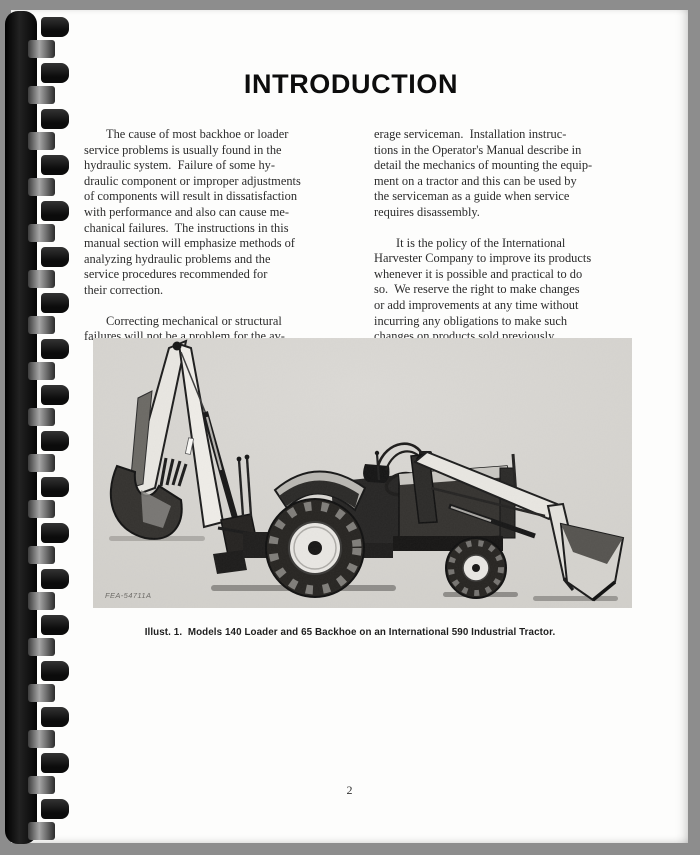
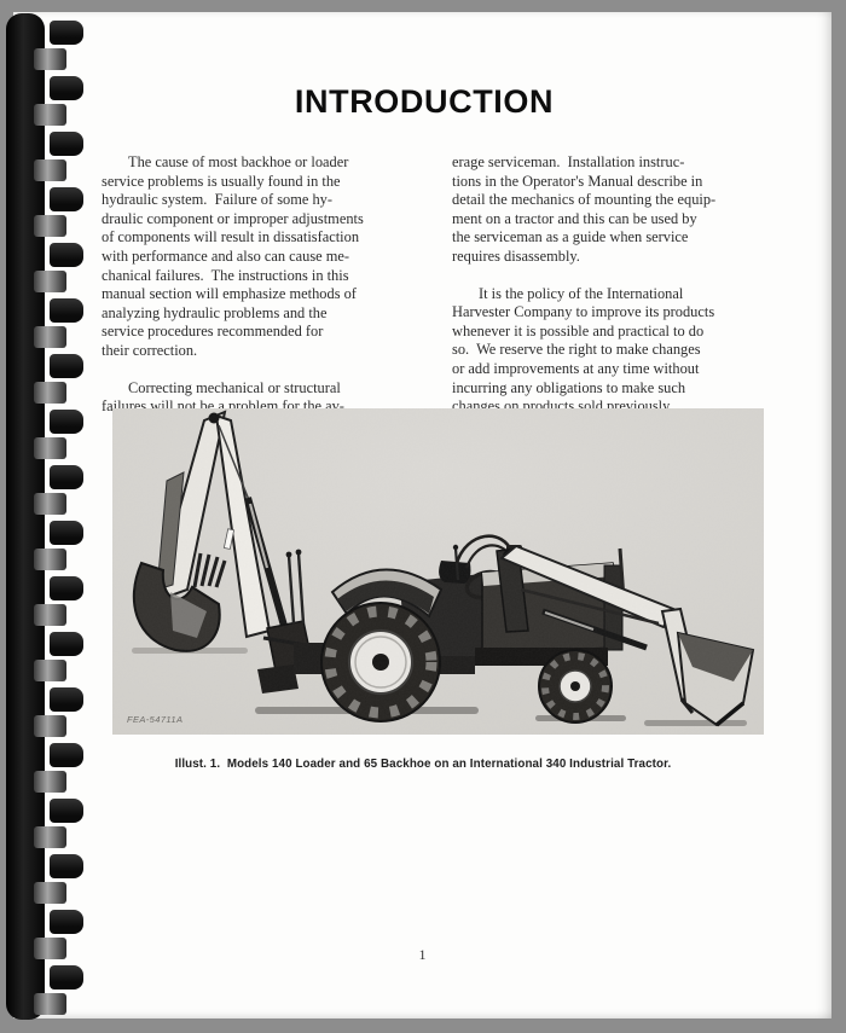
  INTRODUCTION
  The cause of most backhoe or loader
  service problems is usually found in the
  hydraulic system. Failure of some hy-
  draulic component or improper adjustments
  of components will result in dissatisfaction
  with performance and also can cause me-
  chanical failures. The instructions in this
  manual section will emphasize methods of
  analyzing hydraulic problems and the
  service procedures recommended for
  their correction.
  Correcting mechanical or structural
  failures will not be a problem for the av-
  erage serviceman. Installation instruc-
  tions in the Operator's Manual describe in
  detail the mechanics of mounting the equip-
  ment on a tractor and this can be used by
  the serviceman as a guide when service
  requires disassembly.
  It is the policy of the International
  Harvester Company to improve its products
  whenever it is possible and practical to do
  so. We reserve the right to make changes
  or add improvements at any time without
  incurring any obligations to make such
  changes on products sold previously.
  FEA-54711A
- Illust. 1. Models 140 Loader and 65 Backhoe on an International 590 Industrial Tractor.
+ Illust. 1. Models 140 Loader and 65 Backhoe on an International 340 Industrial Tractor.
- 2
+ 1
